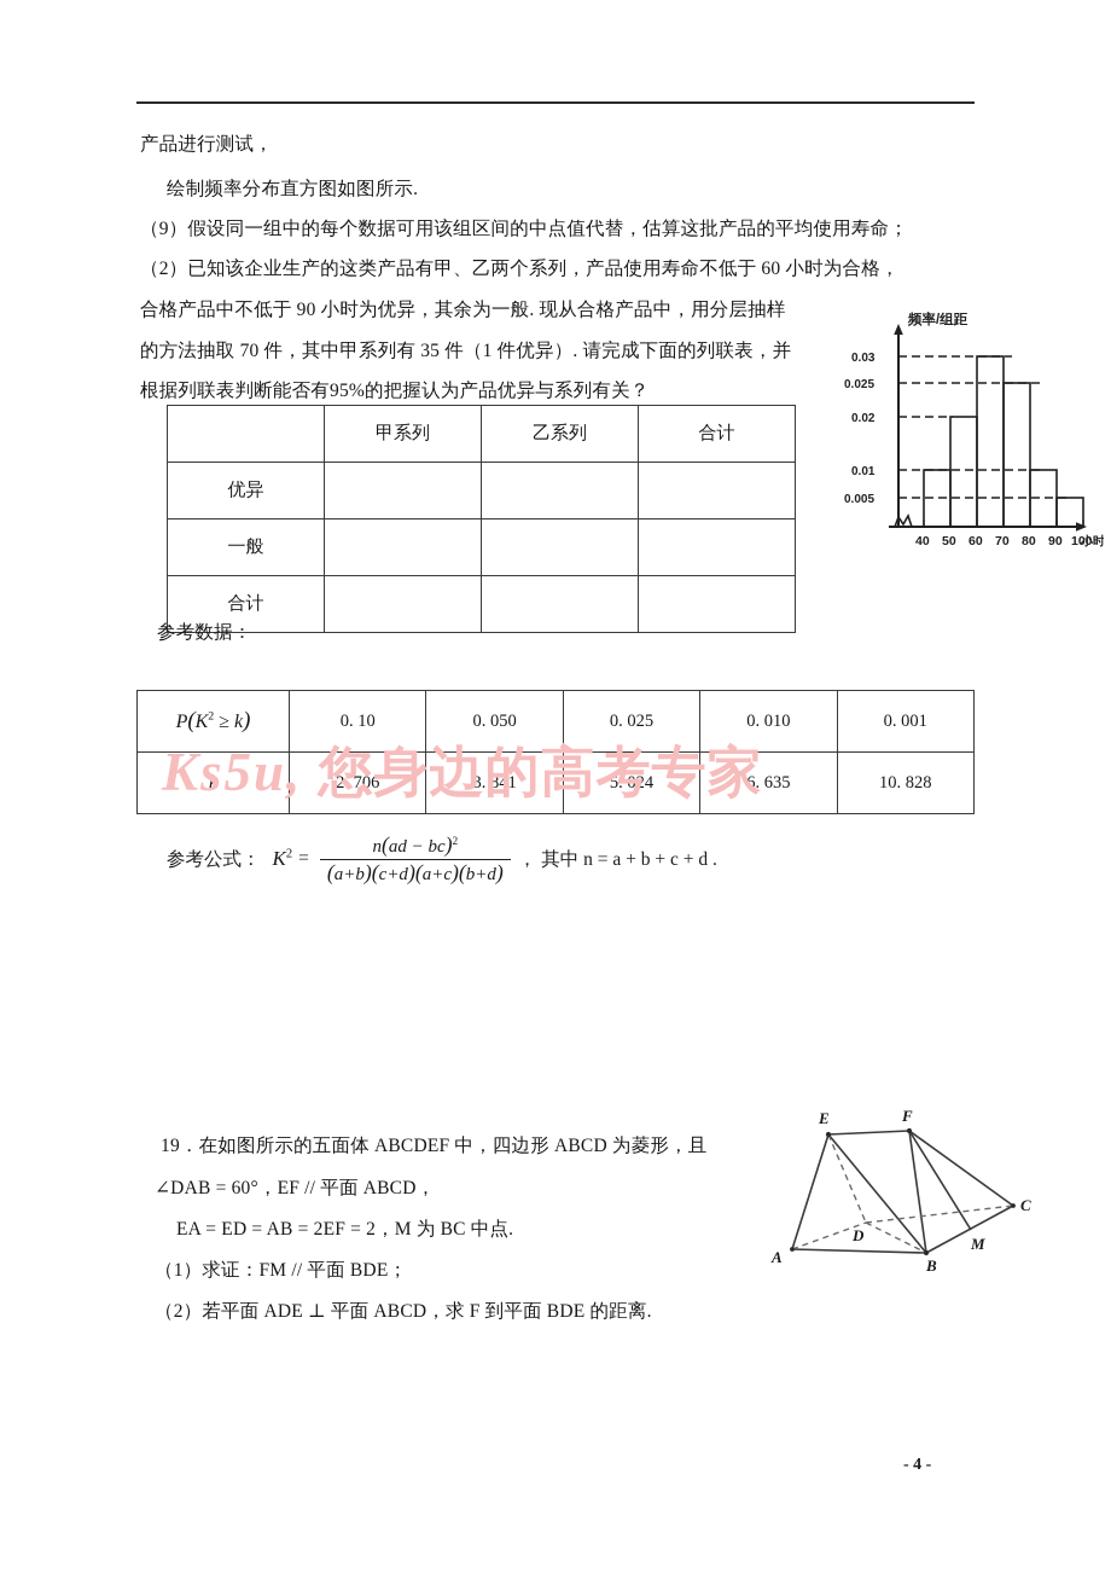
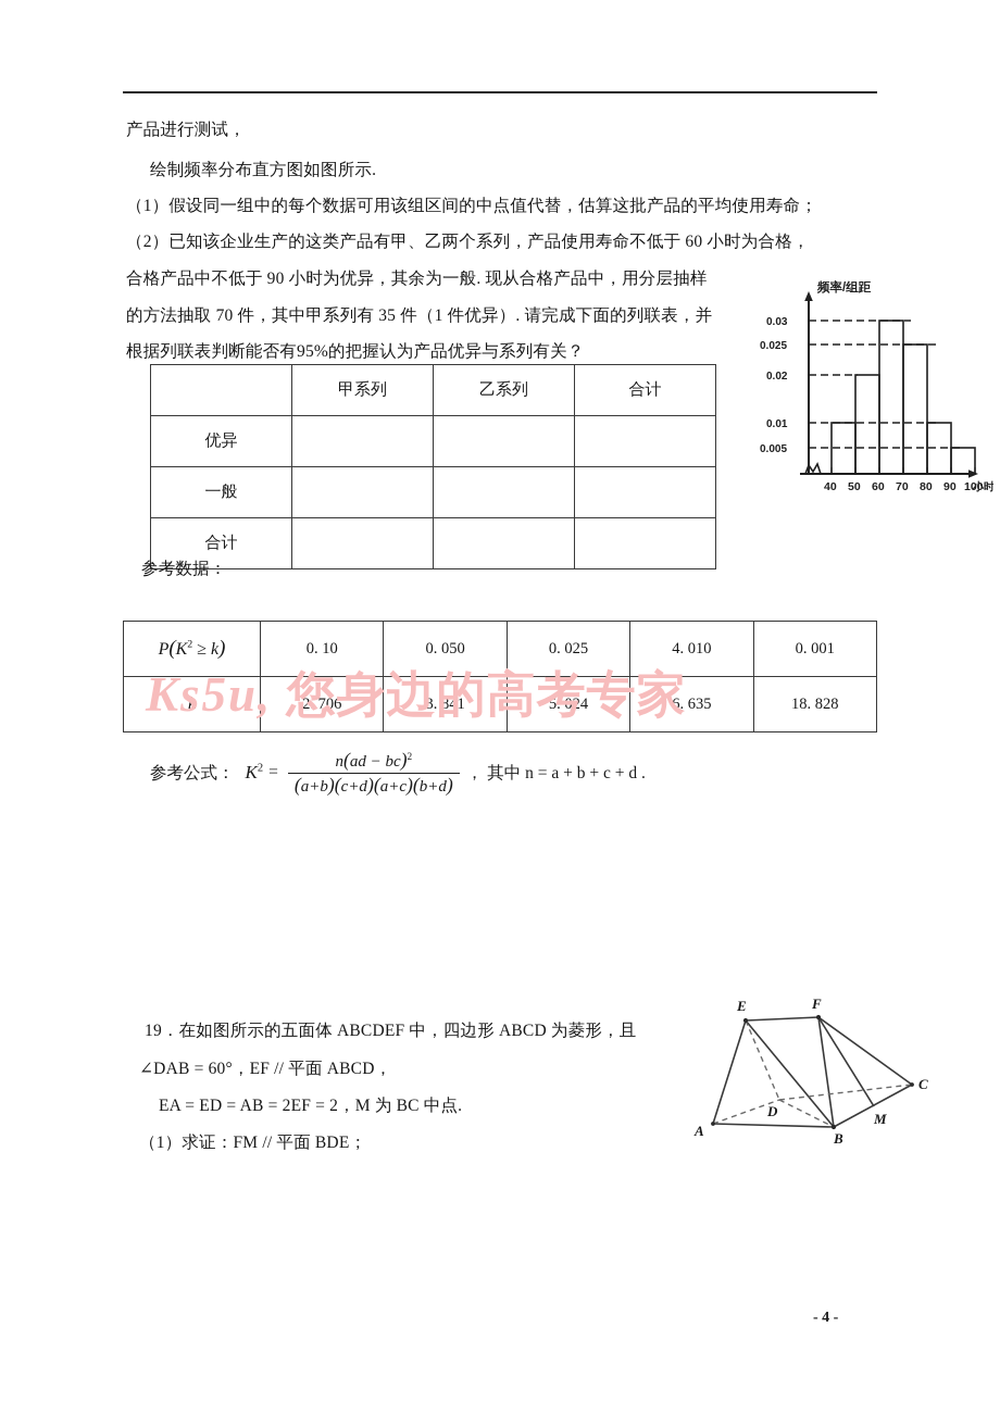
  产品进行测试，
  绘制频率分布直方图如图所示.
- （9）假设同一组中的每个数据可用该组区间的中点值代替，估算这批产品的平均使用寿命；
+ （1）假设同一组中的每个数据可用该组区间的中点值代替，估算这批产品的平均使用寿命；
  （2）已知该企业生产的这类产品有甲、乙两个系列，产品使用寿命不低于 60 小时为合格，
  合格产品中不低于 90 小时为优异，其余为一般. 现从合格产品中，用分层抽样
  的方法抽取 70 件，其中甲系列有 35 件（1 件优异）. 请完成下面的列联表，并
  根据列联表判断能否有95%的把握认为产品优异与系列有关？
  频率/组距
  0.03
  0.025
  0.02
  0.01
  0.005
  40
  50
  60
  70
  80
  90
  100
  小时
  	甲系列	乙系列	合计
  优异
  一般
  合计
  参考数据：
- P(K2 ≥ k)	0. 10	0. 050	0. 025	0. 010	0. 001
+ P(K2 ≥ k)	0. 10	0. 050	0. 025	4. 010	0. 001
- k	2. 706	3. 841	5. 024	6. 635	10. 828
+ k	2. 706	3. 841	5. 024	6. 635	18. 828
  Ks5u, 您身边的高考专家
  参考公式：
  K2
  =
  n(ad − bc)2
  (a+b)(c+d)(a+c)(b+d)
  ，
  其中 n = a + b + c + d .
  19．在如图所示的五面体 ABCDEF 中，四边形 ABCD 为菱形，且
  ∠DAB = 60°，EF // 平面 ABCD，
  EA = ED = AB = 2EF = 2，M 为 BC 中点.
  （1）求证：FM // 平面 BDE；
- （2）若平面 ADE ⊥ 平面 ABCD，求 F 到平面 BDE 的距离.
  E
  F
  A
  B
  C
  D
  M
  - 4 -
